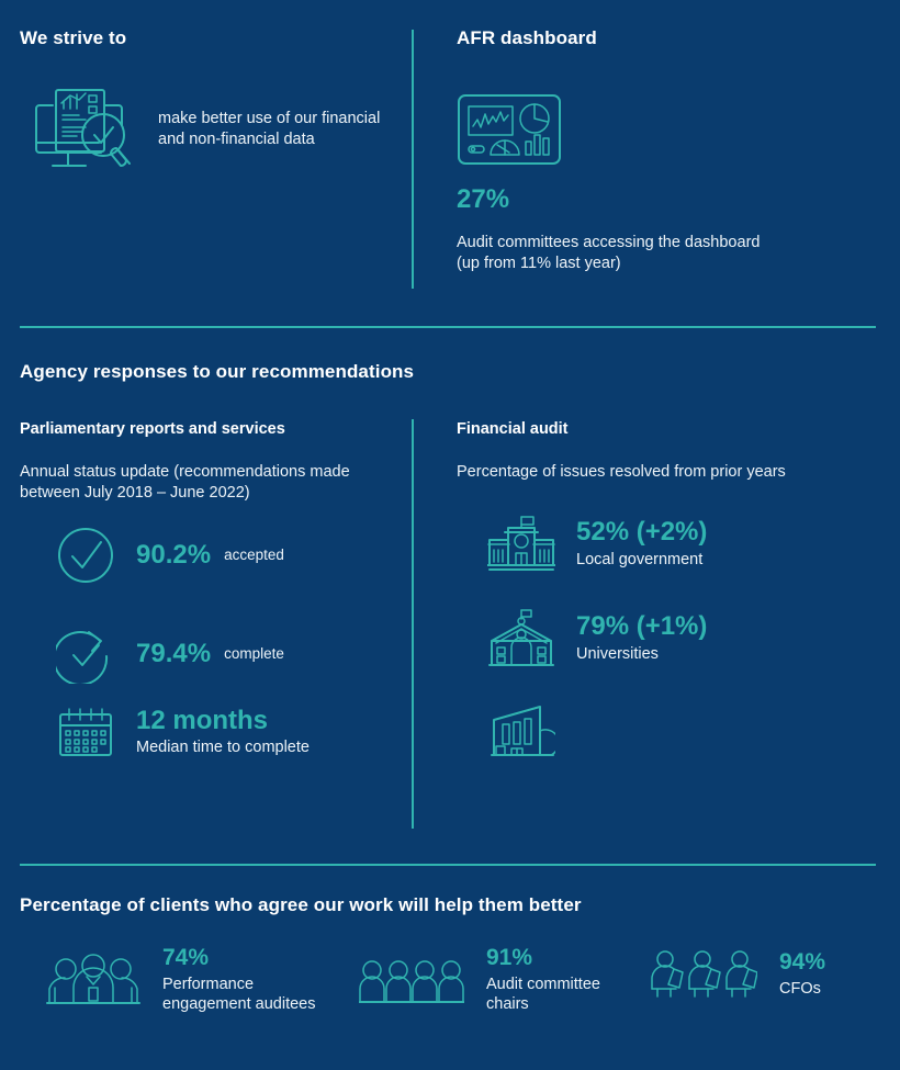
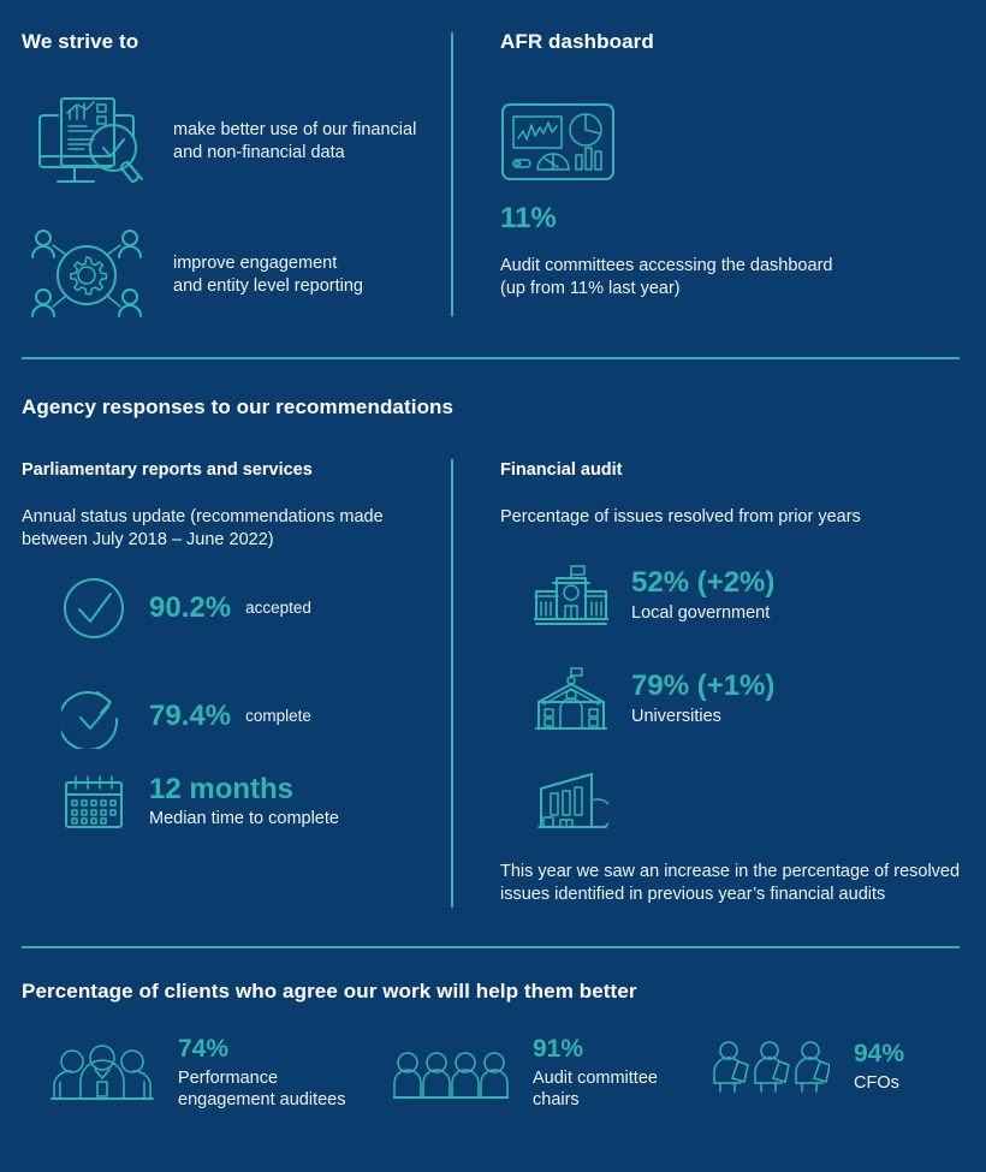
  We strive to
  make better use of our financial
  and non-financial data
+ improve engagement
+ and entity level reporting
  AFR dashboard
- 27%
+ 11%
  Audit committees accessing the dashboard
  (up from 11% last year)
  Agency responses to our recommendations
  Parliamentary reports and services
  Annual status update (recommendations made
  between July 2018 – June 2022)
  90.2%
  accepted
  79.4%
  complete
  12 months
  Median time to complete
  Financial audit
  Percentage of issues resolved from prior years
  52% (+2%)
  Local government
  79% (+1%)
  Universities
+ This year we saw an increase in the percentage of resolved
+ issues identified in previous year’s financial audits
  Percentage of clients who agree our work will help them better
  74%
  Performance
  engagement auditees
  91%
  Audit committee
  chairs
  94%
  CFOs
